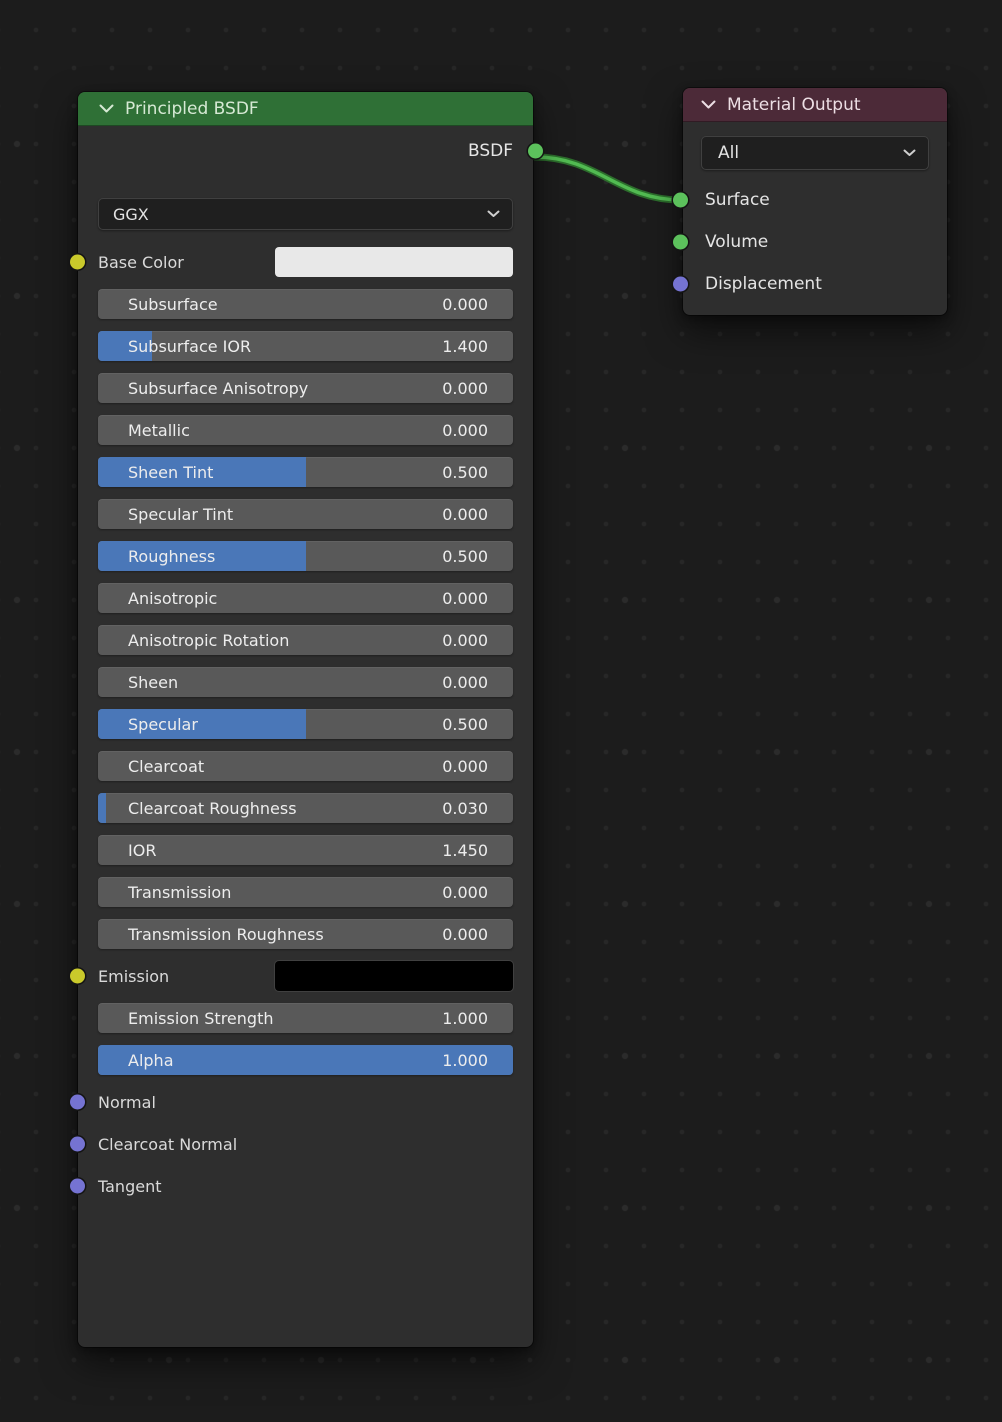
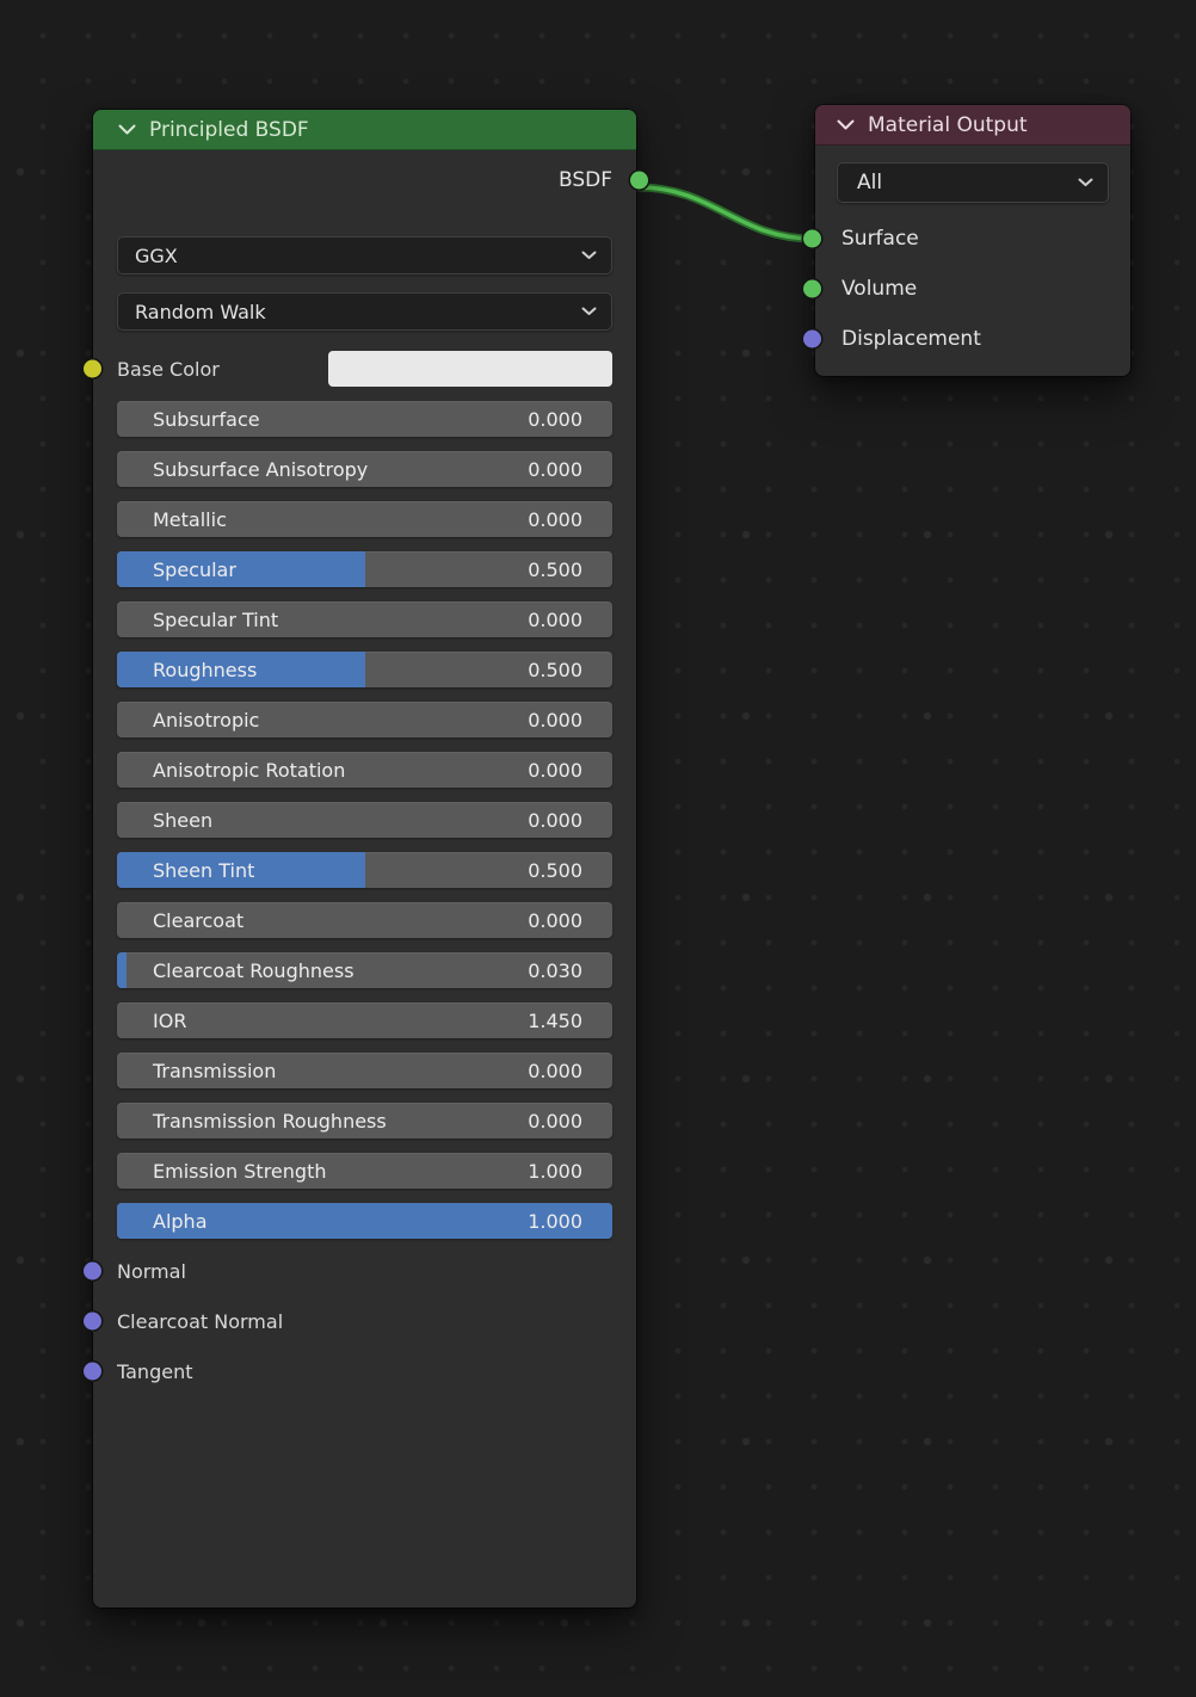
  Principled BSDF
  BSDF
  GGX
+ Random Walk
  Base Color
  Subsurface
  0.000
- Subsurface IOR
- 1.400
  Subsurface Anisotropy
  0.000
  Metallic
  0.000
- Sheen Tint
+ Specular
  0.500
  Specular Tint
  0.000
  Roughness
  0.500
  Anisotropic
  0.000
  Anisotropic Rotation
  0.000
  Sheen
  0.000
- Specular
+ Sheen Tint
  0.500
  Clearcoat
  0.000
  Clearcoat Roughness
  0.030
  IOR
  1.450
  Transmission
  0.000
  Transmission Roughness
  0.000
- Emission
  Emission Strength
  1.000
  Alpha
  1.000
  Normal
  Clearcoat Normal
  Tangent
  Material Output
  All
  Surface
  Volume
  Displacement
